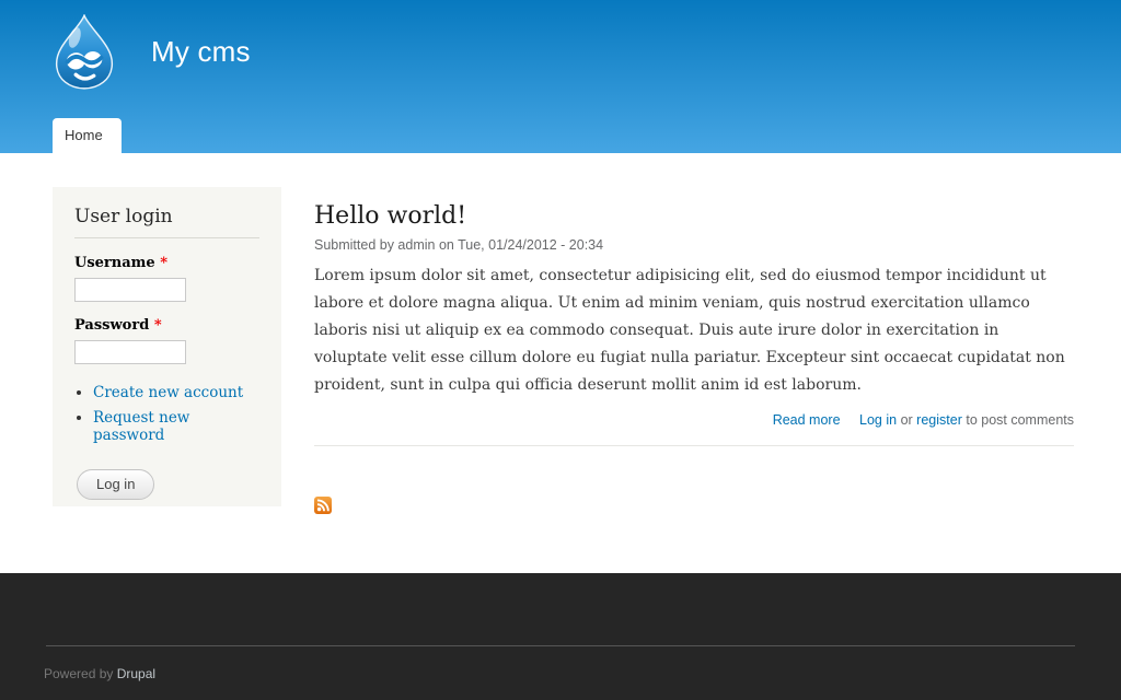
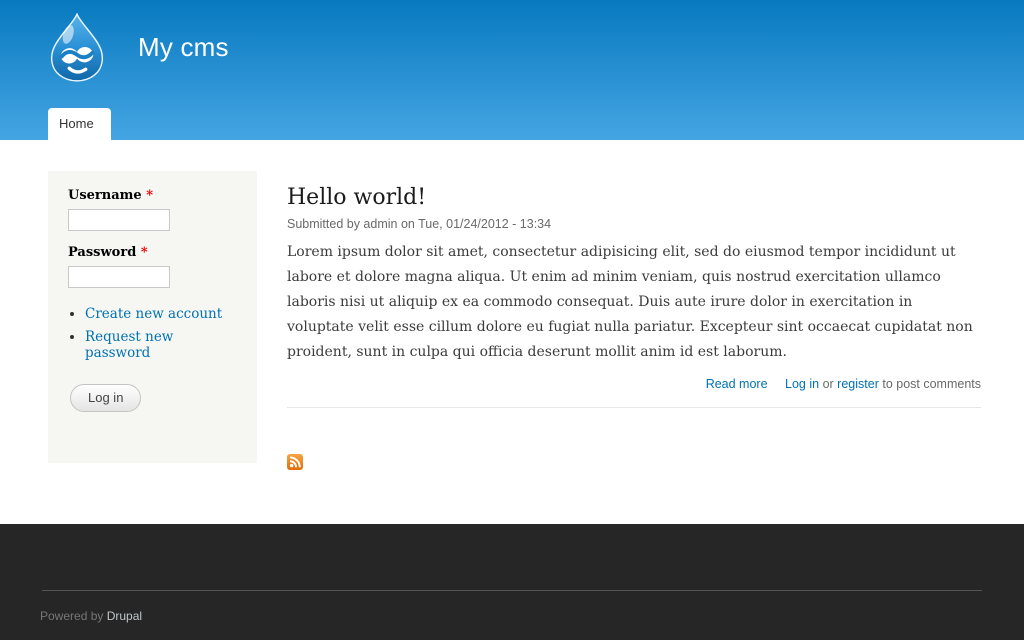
  My cms
  Home
- User login
  Username *
  Password *
  Create new account
  Request new password
  Log in
  Hello world!
- Submitted by admin on Tue, 01/24/2012 - 20:34
+ Submitted by admin on Tue, 01/24/2012 - 13:34
  Lorem ipsum dolor sit amet, consectetur adipisicing elit, sed do eiusmod tempor incididunt ut labore et dolore magna aliqua. Ut enim ad minim veniam, quis nostrud exercitation ullamco laboris nisi ut aliquip ex ea commodo consequat. Duis aute irure dolor in exercitation in voluptate velit esse cillum dolore eu fugiat nulla pariatur. Excepteur sint occaecat cupidatat non proident, sunt in culpa qui officia deserunt mollit anim id est laborum.
  Read more Log in or register to post comments
  Powered by Drupal
